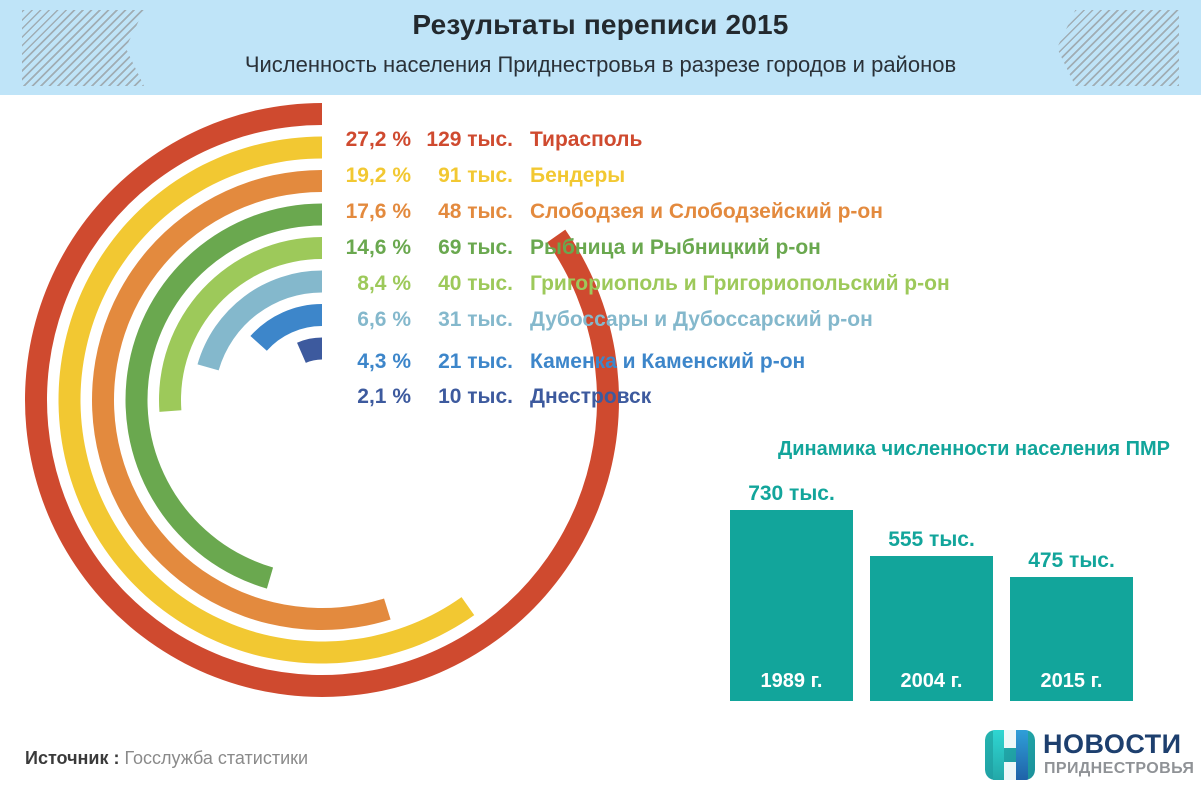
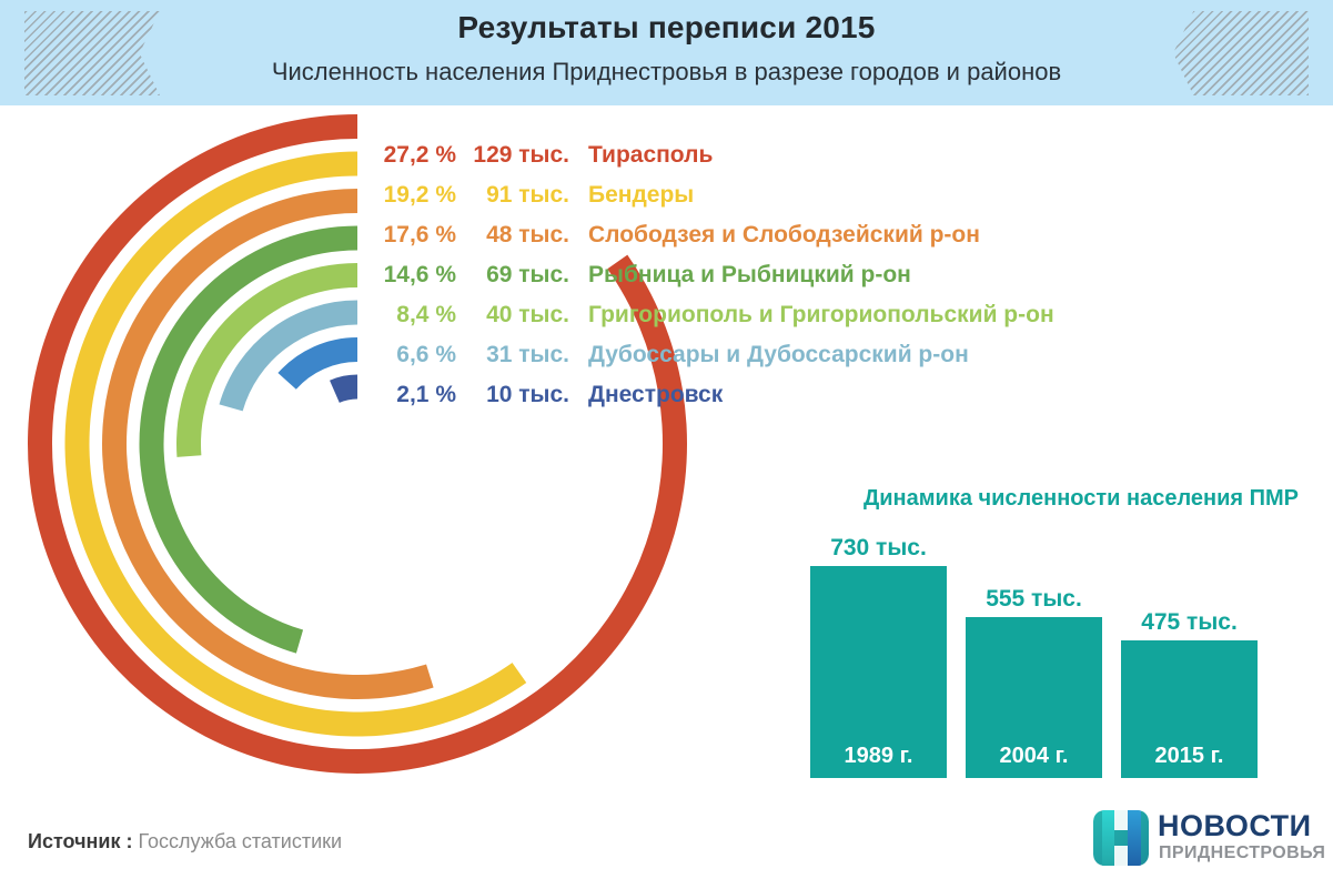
  Результаты переписи 2015
  Численность населения Приднестровья в разрезе городов и районов
  27,2 %
  129 тыс.
  Тирасполь
  19,2 %
  91 тыс.
  Бендеры
  17,6 %
  48 тыс.
  Слободзея и Слободзейский р-он
  14,6 %
  69 тыс.
  Рыбница и Рыбницкий р-он
  8,4 %
  40 тыс.
  Григориополь и Григориопольский р-он
  6,6 %
  31 тыс.
  Дубоссары и Дубоссарский р-он
- 4,3 %
- 21 тыс.
- Каменка и Каменский р-он
  2,1 %
  10 тыс.
  Днестровск
  Динамика численности населения ПМР
  730 тыс.
  1989 г.
  555 тыс.
  2004 г.
  475 тыс.
  2015 г.
  Источник : Госслужба статистики
  НОВОСТИ
  ПРИДНЕСТРОВЬЯ
